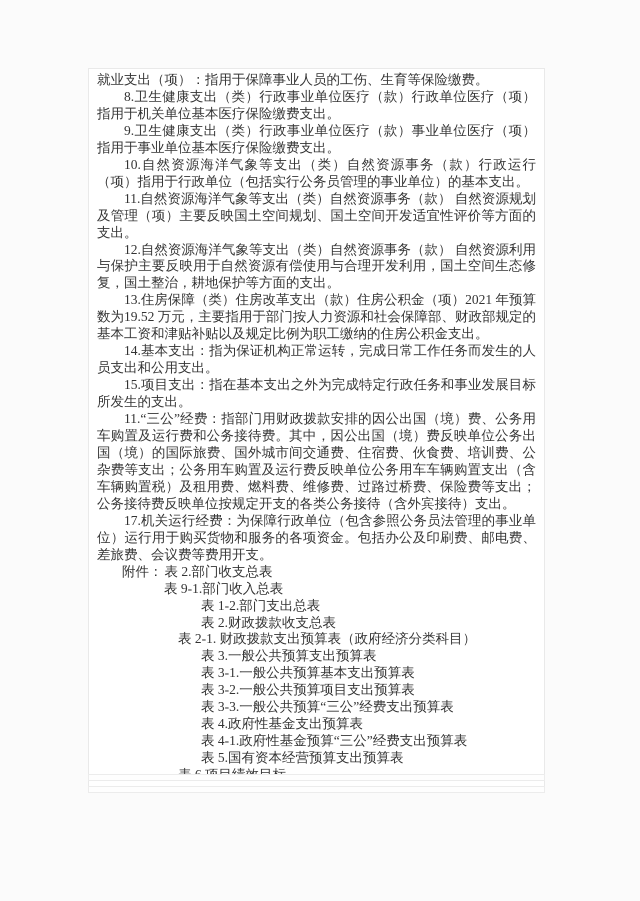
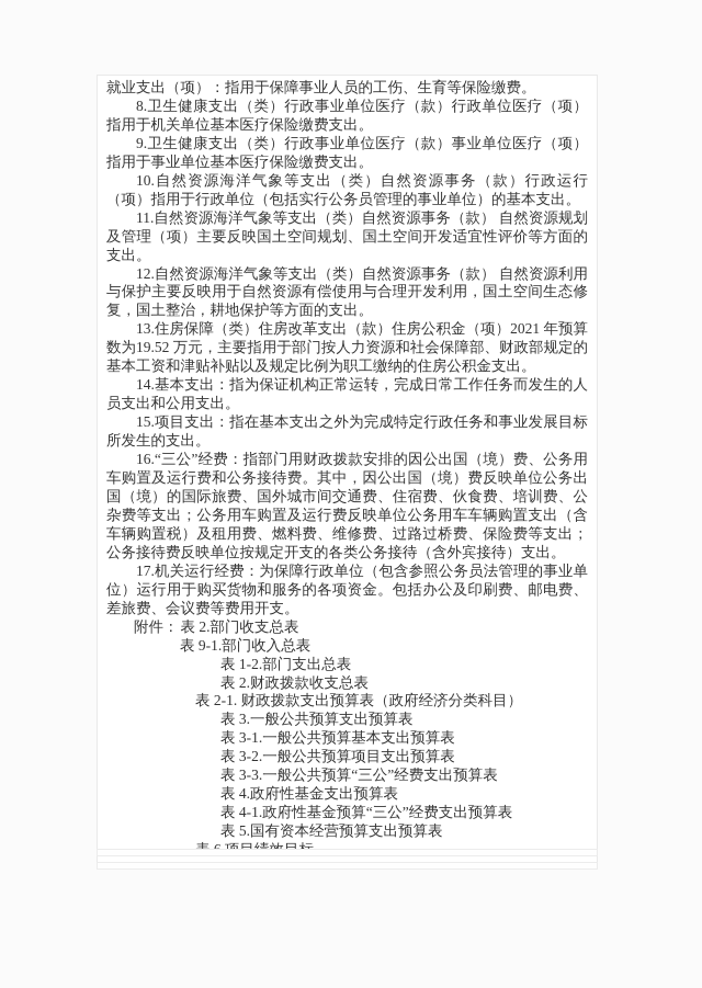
  就业支出（项）：指用于保障事业人员的工伤、生育等保险缴费。
  8.卫生健康支出（类）行政事业单位医疗（款）行政单位医疗（项）指用于机关单位基本医疗保险缴费支出。
  9.卫生健康支出（类）行政事业单位医疗（款）事业单位医疗（项）指用于事业单位基本医疗保险缴费支出。
  10.自然资源海洋气象等支出（类）自然资源事务（款）行政运行（项）指用于行政单位（包括实行公务员管理的事业单位）的基本支出。
  11.自然资源海洋气象等支出（类）自然资源事务（款） 自然资源规划及管理（项）主要反映国土空间规划、国土空间开发适宜性评价等方面的支出。
  12.自然资源海洋气象等支出（类）自然资源事务（款） 自然资源利用与保护主要反映用于自然资源有偿使用与合理开发利用，国土空间生态修复，国土整治，耕地保护等方面的支出。
  13.住房保障（类）住房改革支出（款）住房公积金（项）2021 年预算数为19.52 万元，主要指用于部门按人力资源和社会保障部、财政部规定的基本工资和津贴补贴以及规定比例为职工缴纳的住房公积金支出。
  14.基本支出：指为保证机构正常运转，完成日常工作任务而发生的人员支出和公用支出。
  15.项目支出：指在基本支出之外为完成特定行政任务和事业发展目标所发生的支出。
- 11.“三公”经费：指部门用财政拨款安排的因公出国（境）费、公务用车购置及运行费和公务接待费。其中，因公出国（境）费反映单位公务出国（境）的国际旅费、国外城市间交通费、住宿费、伙食费、培训费、公杂费等支出；公务用车购置及运行费反映单位公务用车车辆购置支出（含车辆购置税）及租用费、燃料费、维修费、过路过桥费、保险费等支出；公务接待费反映单位按规定开支的各类公务接待（含外宾接待）支出。
+ 16.“三公”经费：指部门用财政拨款安排的因公出国（境）费、公务用车购置及运行费和公务接待费。其中，因公出国（境）费反映单位公务出国（境）的国际旅费、国外城市间交通费、住宿费、伙食费、培训费、公杂费等支出；公务用车购置及运行费反映单位公务用车车辆购置支出（含车辆购置税）及租用费、燃料费、维修费、过路过桥费、保险费等支出；公务接待费反映单位按规定开支的各类公务接待（含外宾接待）支出。
  17.机关运行经费：为保障行政单位（包含参照公务员法管理的事业单位）运行用于购买货物和服务的各项资金。包括办公及印刷费、邮电费、差旅费、会议费等费用开支。
  附件： 表 2.部门收支总表
  表 9-1.部门收入总表
  表 1-2.部门支出总表
  表 2.财政拨款收支总表
  表 2-1. 财政拨款支出预算表（政府经济分类科目）
  表 3.一般公共预算支出预算表
  表 3-1.一般公共预算基本支出预算表
  表 3-2.一般公共预算项目支出预算表
  表 3-3.一般公共预算“三公”经费支出预算表
  表 4.政府性基金支出预算表
  表 4-1.政府性基金预算“三公”经费支出预算表
  表 5.国有资本经营预算支出预算表
